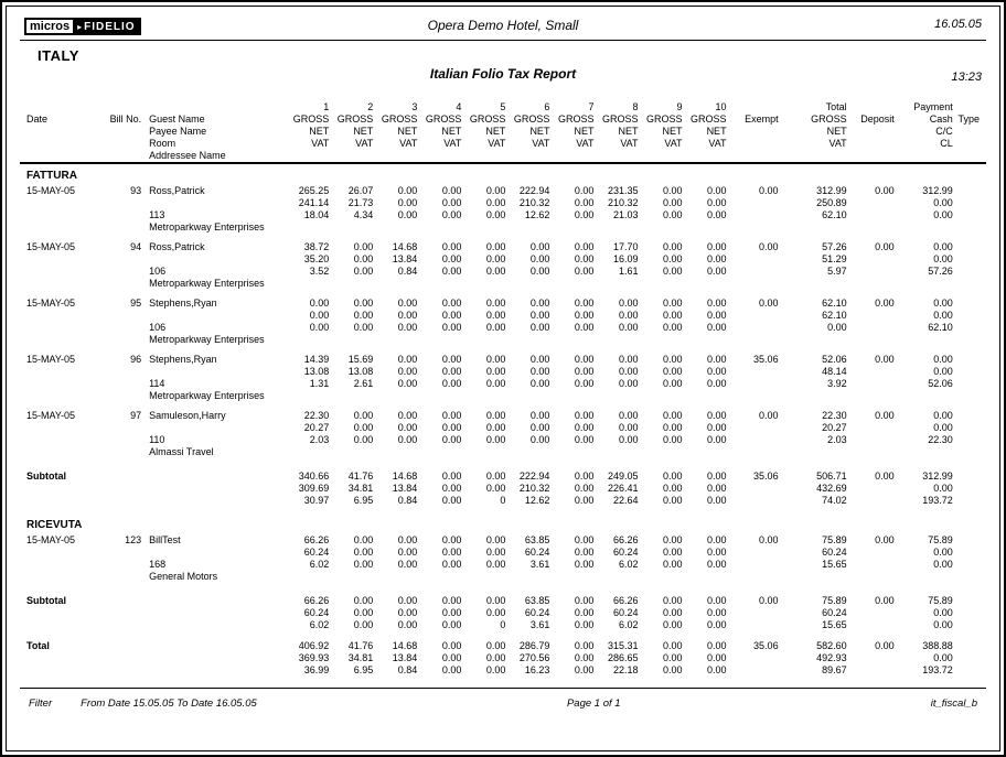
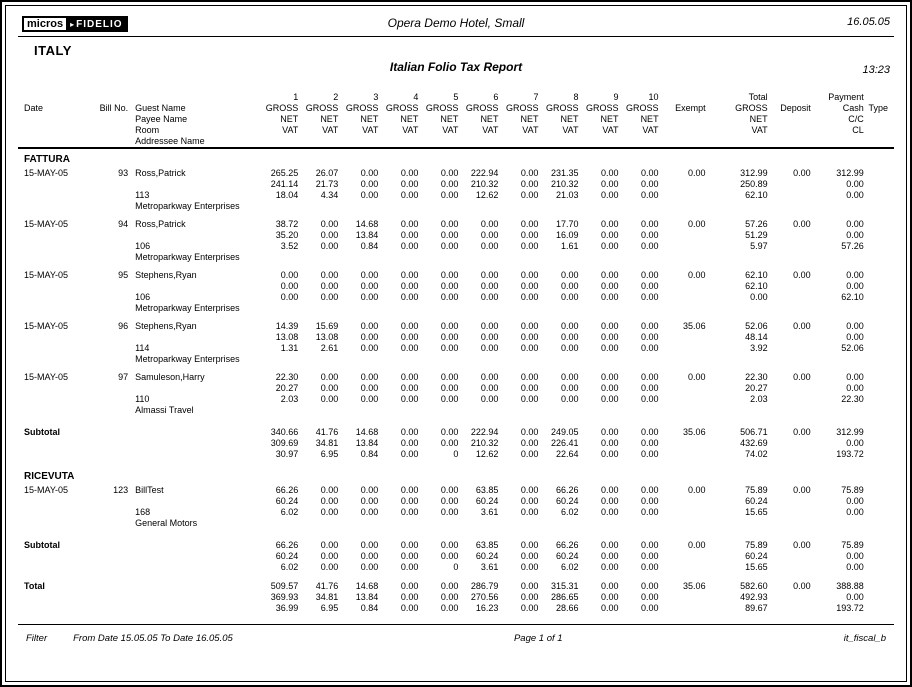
  micros
  ▸
  FIDELIO
  Opera Demo Hotel, Small
  16.05.05
  ITALY
  Italian Folio Tax Report
  13:23
  			1	2	3	4	5	6	7	8	9	10		Total		Payment
  Date	Bill No.	Guest Name	GROSS	GROSS	GROSS	GROSS	GROSS	GROSS	GROSS	GROSS	GROSS	GROSS	Exempt	GROSS	Deposit	Cash	Type
  		Payee Name	NET	NET	NET	NET	NET	NET	NET	NET	NET	NET		NET		C/C
  		Room	VAT	VAT	VAT	VAT	VAT	VAT	VAT	VAT	VAT	VAT		VAT		CL
  		Addressee Name
  FATTURA
  15-MAY-05	93	Ross,Patrick	265.25	26.07	0.00	0.00	0.00	222.94	0.00	231.35	0.00	0.00	0.00	312.99	0.00	312.99
  			241.14	21.73	0.00	0.00	0.00	210.32	0.00	210.32	0.00	0.00		250.89		0.00
  		113	18.04	4.34	0.00	0.00	0.00	12.62	0.00	21.03	0.00	0.00		62.10		0.00
  		Metroparkway Enterprises
  15-MAY-05	94	Ross,Patrick	38.72	0.00	14.68	0.00	0.00	0.00	0.00	17.70	0.00	0.00	0.00	57.26	0.00	0.00
  			35.20	0.00	13.84	0.00	0.00	0.00	0.00	16.09	0.00	0.00		51.29		0.00
  		106	3.52	0.00	0.84	0.00	0.00	0.00	0.00	1.61	0.00	0.00		5.97		57.26
  		Metroparkway Enterprises
  15-MAY-05	95	Stephens,Ryan	0.00	0.00	0.00	0.00	0.00	0.00	0.00	0.00	0.00	0.00	0.00	62.10	0.00	0.00
  			0.00	0.00	0.00	0.00	0.00	0.00	0.00	0.00	0.00	0.00		62.10		0.00
  		106	0.00	0.00	0.00	0.00	0.00	0.00	0.00	0.00	0.00	0.00		0.00		62.10
  		Metroparkway Enterprises
  15-MAY-05	96	Stephens,Ryan	14.39	15.69	0.00	0.00	0.00	0.00	0.00	0.00	0.00	0.00	35.06	52.06	0.00	0.00
  			13.08	13.08	0.00	0.00	0.00	0.00	0.00	0.00	0.00	0.00		48.14		0.00
  		114	1.31	2.61	0.00	0.00	0.00	0.00	0.00	0.00	0.00	0.00		3.92		52.06
  		Metroparkway Enterprises
  15-MAY-05	97	Samuleson,Harry	22.30	0.00	0.00	0.00	0.00	0.00	0.00	0.00	0.00	0.00	0.00	22.30	0.00	0.00
  			20.27	0.00	0.00	0.00	0.00	0.00	0.00	0.00	0.00	0.00		20.27		0.00
  		110	2.03	0.00	0.00	0.00	0.00	0.00	0.00	0.00	0.00	0.00		2.03		22.30
  		Almassi Travel
  Subtotal			340.66	41.76	14.68	0.00	0.00	222.94	0.00	249.05	0.00	0.00	35.06	506.71	0.00	312.99
  			309.69	34.81	13.84	0.00	0.00	210.32	0.00	226.41	0.00	0.00		432.69		0.00
  			30.97	6.95	0.84	0.00	0	12.62	0.00	22.64	0.00	0.00		74.02		193.72
  RICEVUTA
  15-MAY-05	123	BillTest	66.26	0.00	0.00	0.00	0.00	63.85	0.00	66.26	0.00	0.00	0.00	75.89	0.00	75.89
  			60.24	0.00	0.00	0.00	0.00	60.24	0.00	60.24	0.00	0.00		60.24		0.00
  		168	6.02	0.00	0.00	0.00	0.00	3.61	0.00	6.02	0.00	0.00		15.65		0.00
  		General Motors
  Subtotal			66.26	0.00	0.00	0.00	0.00	63.85	0.00	66.26	0.00	0.00	0.00	75.89	0.00	75.89
  			60.24	0.00	0.00	0.00	0.00	60.24	0.00	60.24	0.00	0.00		60.24		0.00
  			6.02	0.00	0.00	0.00	0	3.61	0.00	6.02	0.00	0.00		15.65		0.00
- Total			406.92	41.76	14.68	0.00	0.00	286.79	0.00	315.31	0.00	0.00	35.06	582.60	0.00	388.88
+ Total			509.57	41.76	14.68	0.00	0.00	286.79	0.00	315.31	0.00	0.00	35.06	582.60	0.00	388.88
  			369.93	34.81	13.84	0.00	0.00	270.56	0.00	286.65	0.00	0.00		492.93		0.00
- 			36.99	6.95	0.84	0.00	0.00	16.23	0.00	22.18	0.00	0.00		89.67		193.72
+ 			36.99	6.95	0.84	0.00	0.00	16.23	0.00	28.66	0.00	0.00		89.67		193.72
  Filter From Date 15.05.05 To Date 16.05.05
  Page 1 of 1
  it_fiscal_b
